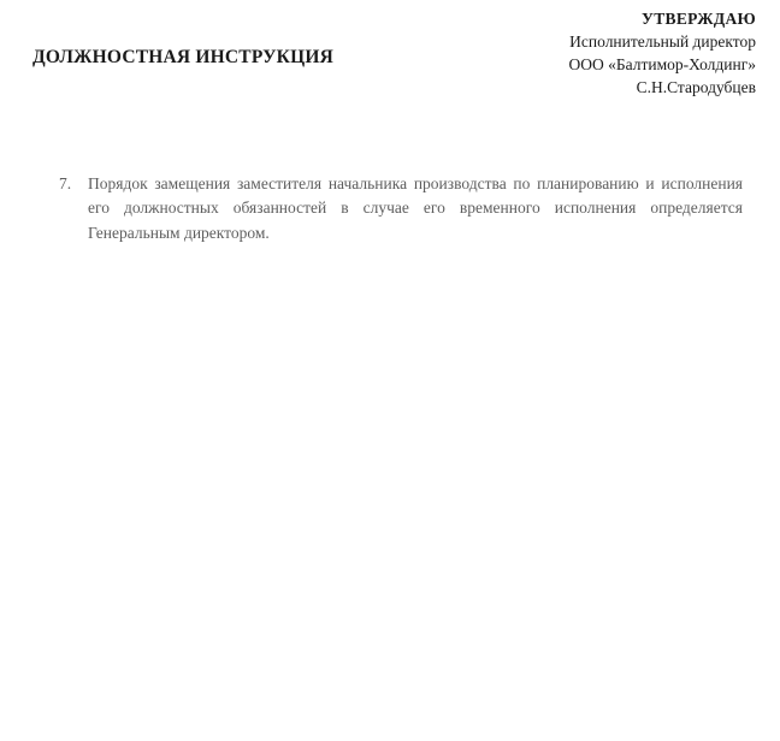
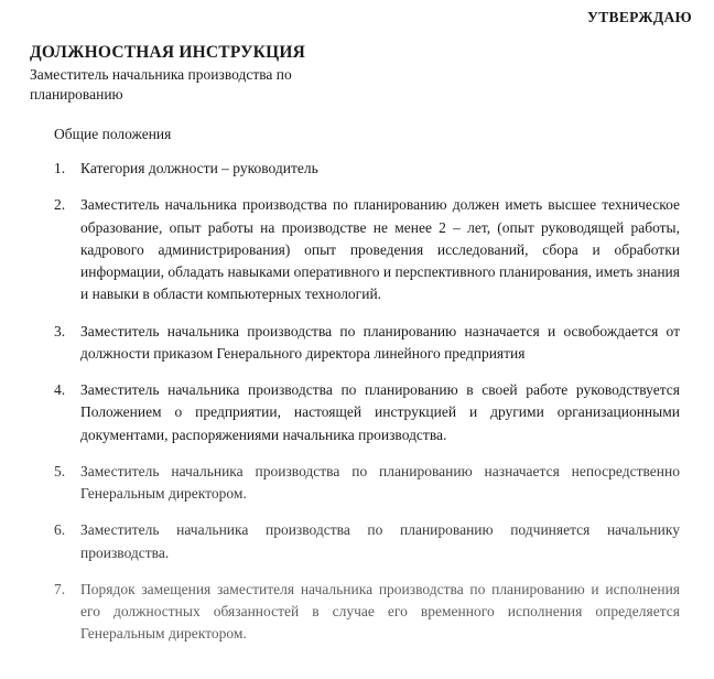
  УТВЕРЖДАЮ
- Исполнительный директор
- ООО «Балтимор-Холдинг»
- С.Н.Стародубцев
  ДОЛЖНОСТНАЯ ИНСТРУКЦИЯ
+ Заместитель начальника производства по планированию
+ Общие положения
+ 1.
+ Категория должности – руководитель
+ 2.
+ Заместитель начальника производства по планированию должен иметь высшее техническое образование, опыт работы на производстве не менее 2 – лет, (опыт руководящей работы, кадрового администрирования) опыт проведения исследований, сбора и обработки информации, обладать навыками оперативного и перспективного планирования, иметь знания и навыки в области компьютерных технологий.
+ 3.
+ Заместитель начальника производства по планированию назначается и освобождается от должности приказом Генерального директора линейного предприятия
+ 4.
+ Заместитель начальника производства по планированию в своей работе руководствуется Положением о предприятии, настоящей инструкцией и другими организационными документами, распоряжениями начальника производства.
+ 5.
+ Заместитель начальника производства по планированию назначается непосредственно Генеральным директором.
+ 6.
+ Заместитель начальника производства по планированию подчиняется начальнику производства.
  7.
  Порядок замещения заместителя начальника производства по планированию и исполнения его должностных обязанностей в случае его временного исполнения определяется Генеральным директором.
